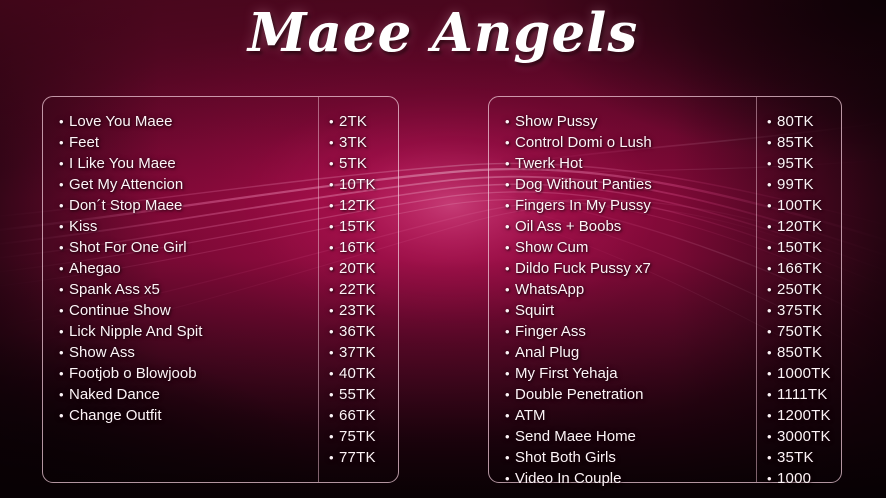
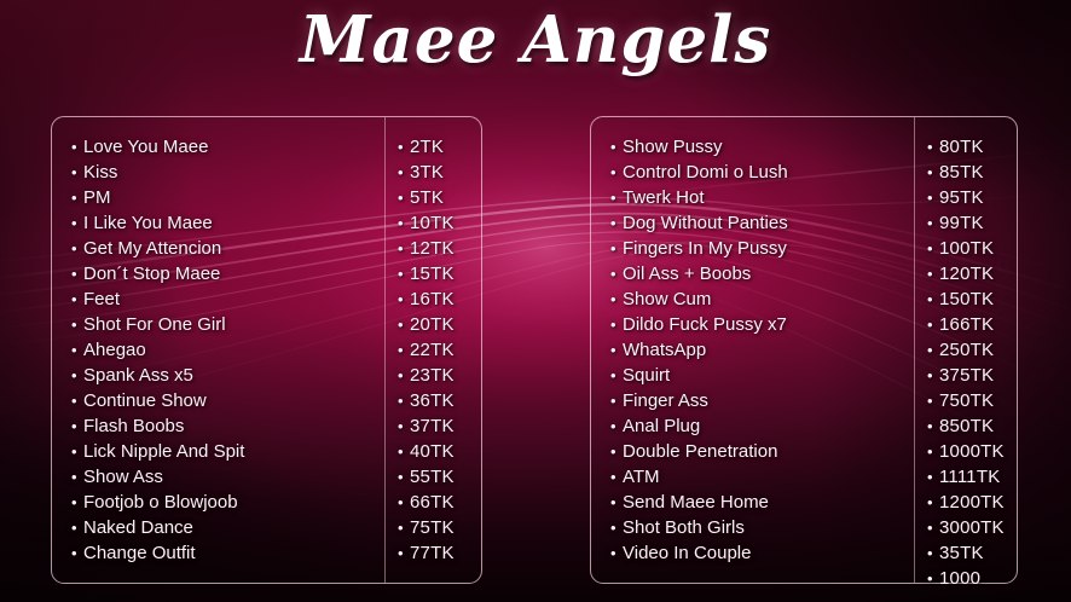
  Maee Angels
  • Love You Maee
- • Feet
+ • Kiss
+ • PM
  • I Like You Maee
  • Get My Attencion
  • Don´t Stop Maee
- • Kiss
+ • Feet
  • Shot For One Girl
  • Ahegao
  • Spank Ass x5
  • Continue Show
+ • Flash Boobs
  • Lick Nipple And Spit
  • Show Ass
  • Footjob o Blowjoob
  • Naked Dance
  • Change Outfit
  • 2TK
  • 3TK
  • 5TK
  • 10TK
  • 12TK
  • 15TK
  • 16TK
  • 20TK
  • 22TK
  • 23TK
  • 36TK
  • 37TK
  • 40TK
  • 55TK
  • 66TK
  • 75TK
  • 77TK
  • Show Pussy
  • Control Domi o Lush
  • Twerk Hot
  • Dog Without Panties
  • Fingers In My Pussy
  • Oil Ass + Boobs
  • Show Cum
  • Dildo Fuck Pussy x7
  • WhatsApp
  • Squirt
  • Finger Ass
  • Anal Plug
- • My First Yehaja
  • Double Penetration
  • ATM
  • Send Maee Home
  • Shot Both Girls
  • Video In Couple
  • 80TK
  • 85TK
  • 95TK
  • 99TK
  • 100TK
  • 120TK
  • 150TK
  • 166TK
  • 250TK
  • 375TK
  • 750TK
  • 850TK
  • 1000TK
  • 1111TK
  • 1200TK
  • 3000TK
  • 35TK
  • 1000
